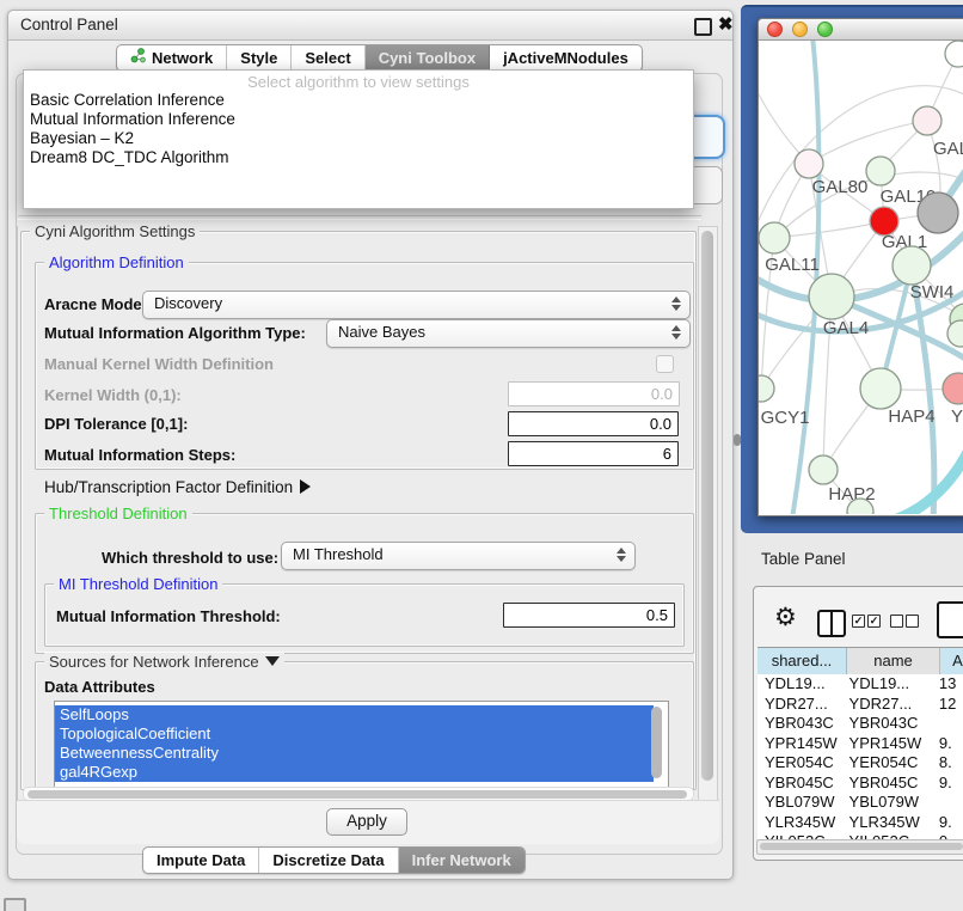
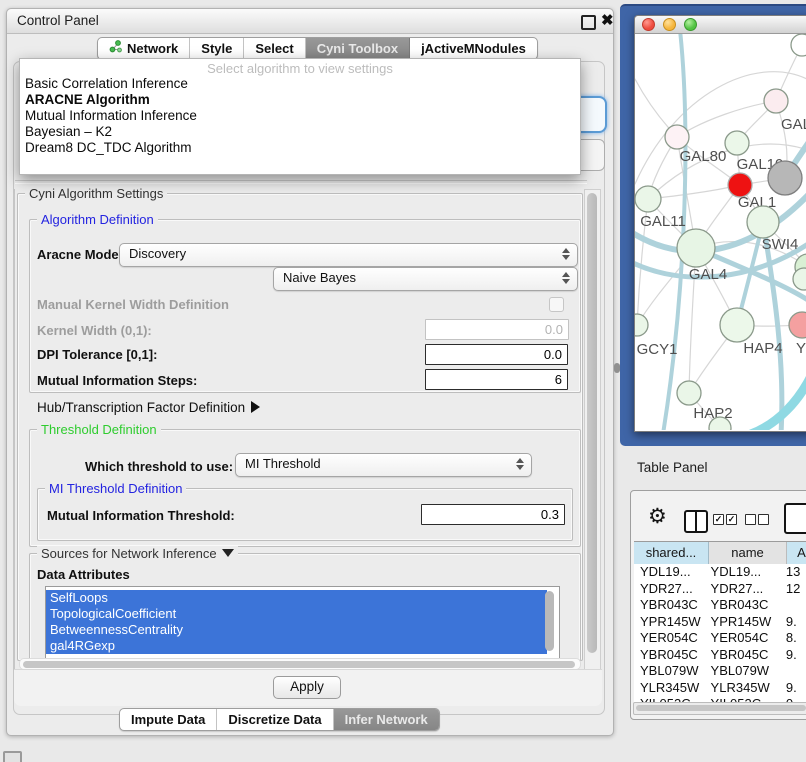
  Control Panel
  ✖
  Network
  Style
  Select
  Cyni Toolbox
  jActiveMNodules
  Select algorithm to view settings
  Basic Correlation Inference
+ ARACNE Algorithm
  Mutual Information Inference
  Bayesian – K2
  Dream8 DC_TDC Algorithm
  Cyni Algorithm Settings
  Algorithm Definition
  Aracne Mode
  Discovery
- Mutual Information Algorithm Type:
  Naive Bayes
  Manual Kernel Width Definition
  Kernel Width (0,1):
  0.0
  DPI Tolerance [0,1]:
  0.0
  Mutual Information Steps:
  6
  Hub/Transcription Factor Definition
  Threshold Definition
  Which threshold to use:
  MI Threshold
  MI Threshold Definition
  Mutual Information Threshold:
- 0.5
+ 0.3
  Sources for Network Inference
  Data Attributes
  SelfLoops
  TopologicalCoefficient
  BetweennessCentrality
  gal4RGexp
  Apply
  Impute Data
  Discretize Data
  Infer Network
  GAL80
  GAL1
  GAL1
  GAL11
  SWI4
  GAL4
  GCY1
  HAP4
  Y
  HAP2
  Table Panel
  ⚙
  ✓
  ✓
  shared...
  name
  A
  YDL19...
  YDL19...
  13
  YDR27...
  YDR27...
  12
  YBR043C
  YBR043C
  YPR145W
  YPR145W
  9.
  YER054C
  YER054C
  8.
  YBR045C
  YBR045C
  9.
  YBL079W
  YBL079W
  YLR345W
  YLR345W
  9.
